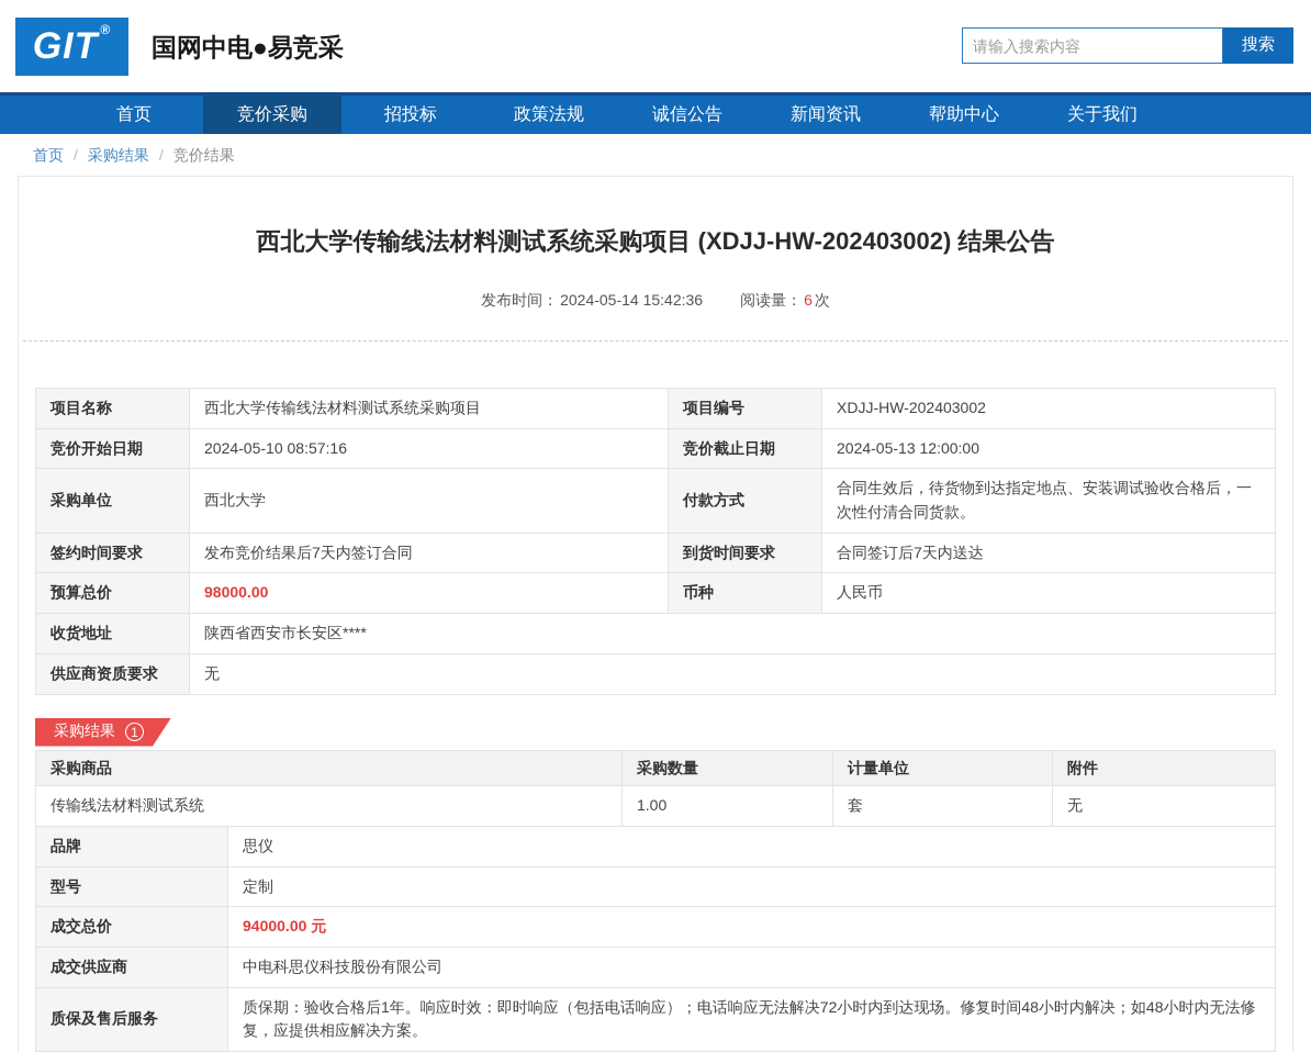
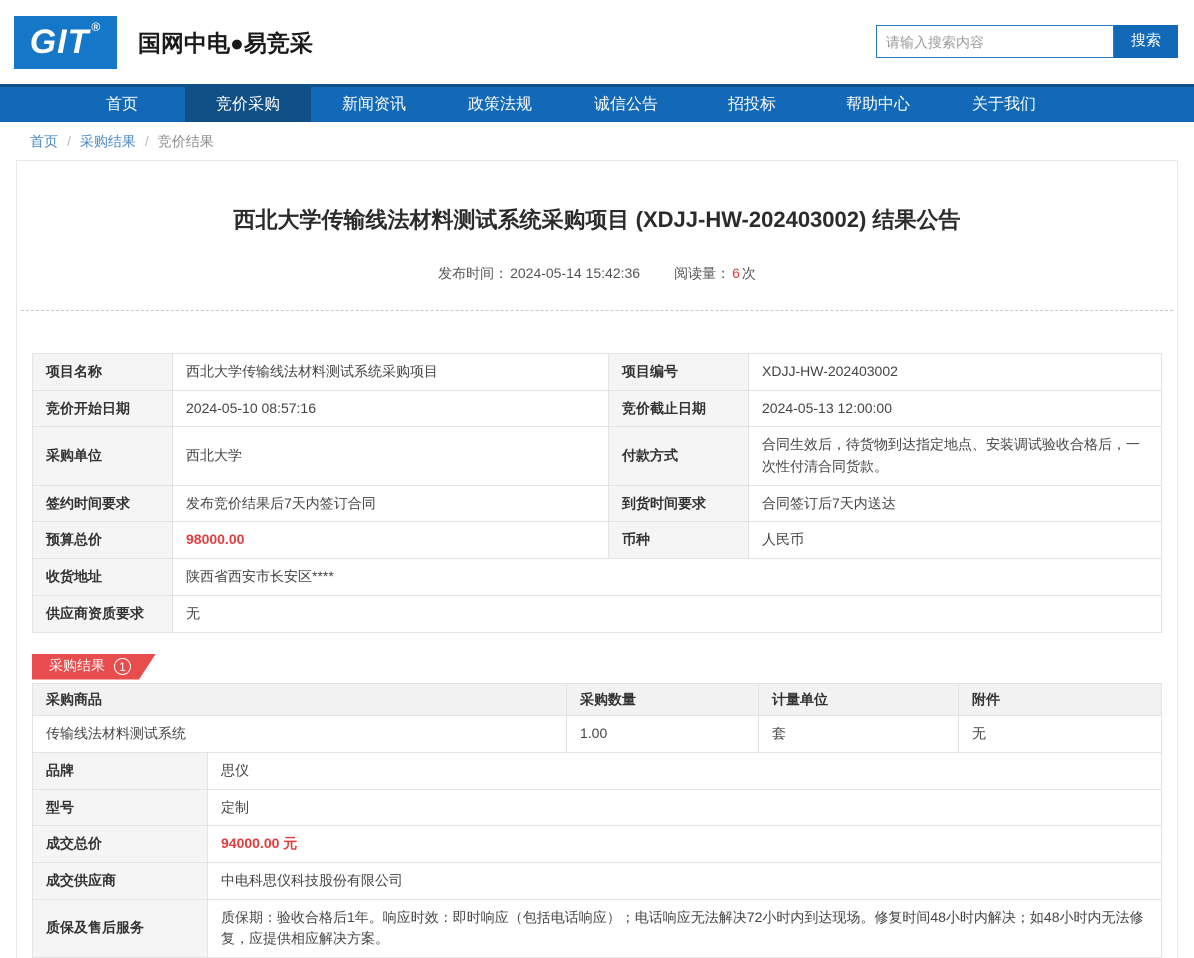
  GIT
  ®
  国网中电●易竞采
  请输入搜索内容
  搜索
  首页
  竞价采购
- 招投标
+ 新闻资讯
  政策法规
  诚信公告
- 新闻资讯
+ 招投标
  帮助中心
  关于我们
  首页
  /
  采购结果
  /
  竞价结果
  西北大学传输线法材料测试系统采购项目 (XDJJ-HW-202403002) 结果公告
  发布时间：
  2024-05-14 15:42:36
  阅读量：
  6
  次
  项目名称	西北大学传输线法材料测试系统采购项目	项目编号	XDJJ-HW-202403002
  竞价开始日期	2024-05-10 08:57:16	竞价截止日期	2024-05-13 12:00:00
  采购单位	西北大学	付款方式	合同生效后，待货物到达指定地点、安装调试验收合格后，一次性付清合同货款。
  签约时间要求	发布竞价结果后7天内签订合同	到货时间要求	合同签订后7天内送达
  预算总价	98000.00	币种	人民币
  收货地址	陕西省西安市长安区****
  供应商资质要求	无
  采购结果
  1
  采购商品	采购数量	计量单位	附件
  传输线法材料测试系统	1.00	套	无
  品牌	思仪
  型号	定制
  成交总价	94000.00 元
  成交供应商	中电科思仪科技股份有限公司
  质保及售后服务	质保期：验收合格后1年。响应时效：即时响应（包括电话响应）；电话响应无法解决72小时内到达现场。修复时间48小时内解决；如48小时内无法修复，应提供相应解决方案。
